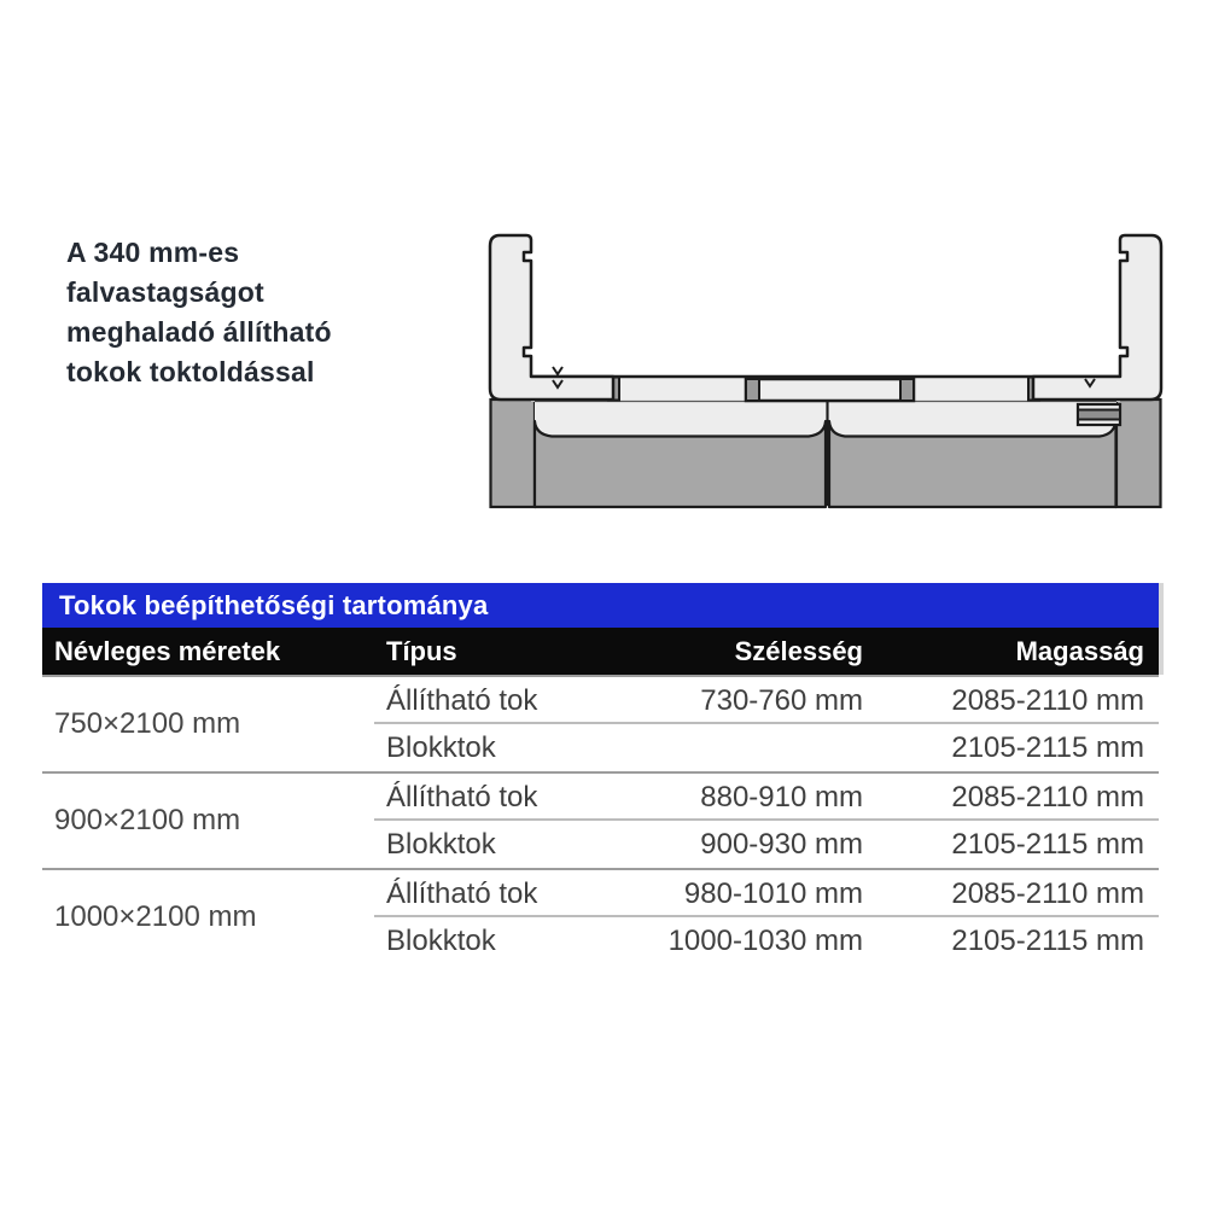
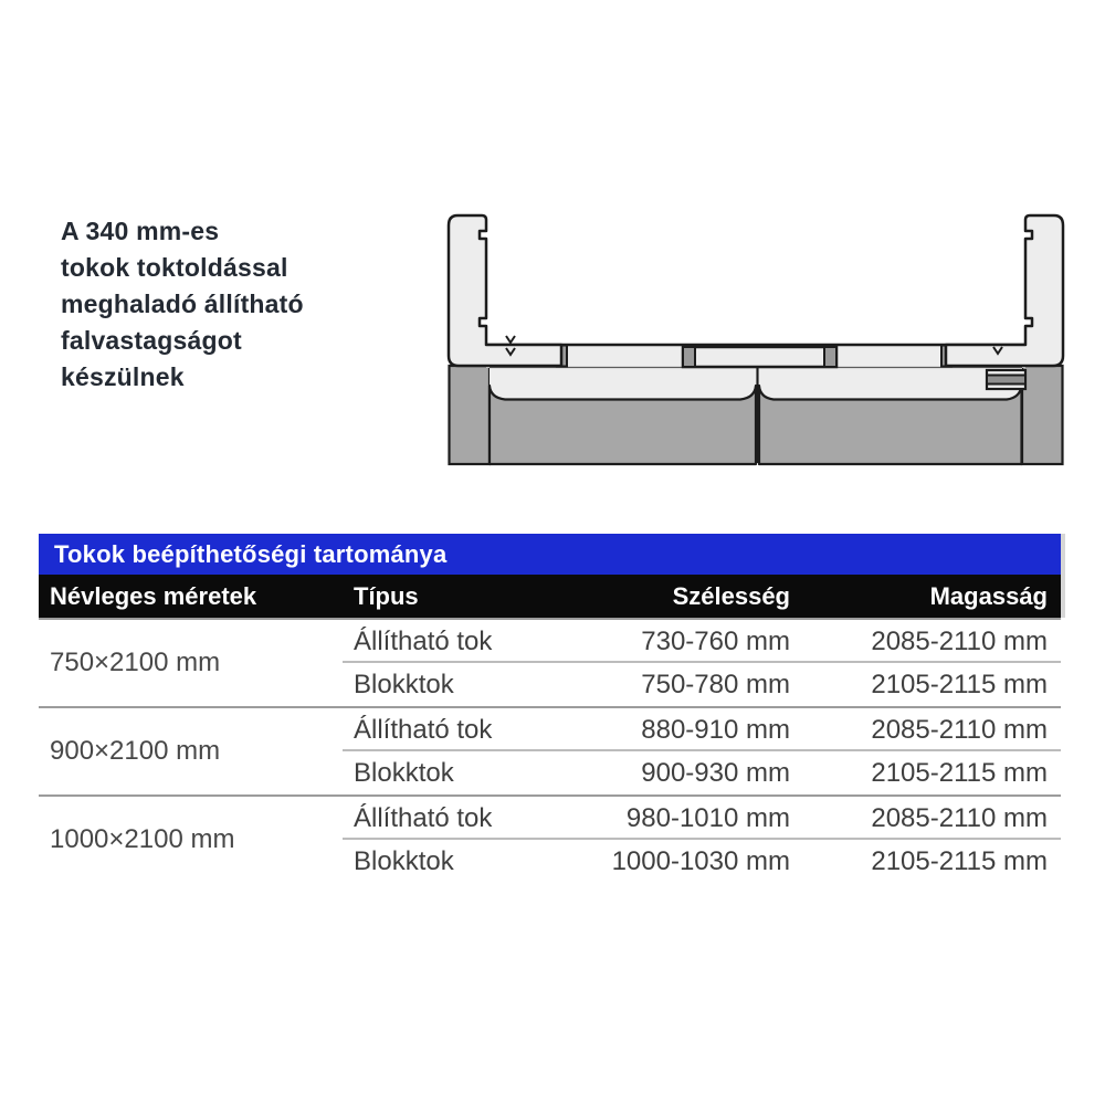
  A 340 mm-es
- falvastagságot
+ tokok toktoldással
  meghaladó állítható
- tokok toktoldással
+ falvastagságot
+ készülnek
  Tokok beépíthetőségi tartománya
  Névleges méretek
  Típus
  Szélesség
  Magasság
  750×2100 mm
  Állítható tok
  730-760 mm
  2085-2110 mm
  Blokktok
+ 750-780 mm
  2105-2115 mm
  900×2100 mm
  Állítható tok
  880-910 mm
  2085-2110 mm
  Blokktok
  900-930 mm
  2105-2115 mm
  1000×2100 mm
  Állítható tok
  980-1010 mm
  2085-2110 mm
  Blokktok
  1000-1030 mm
  2105-2115 mm
